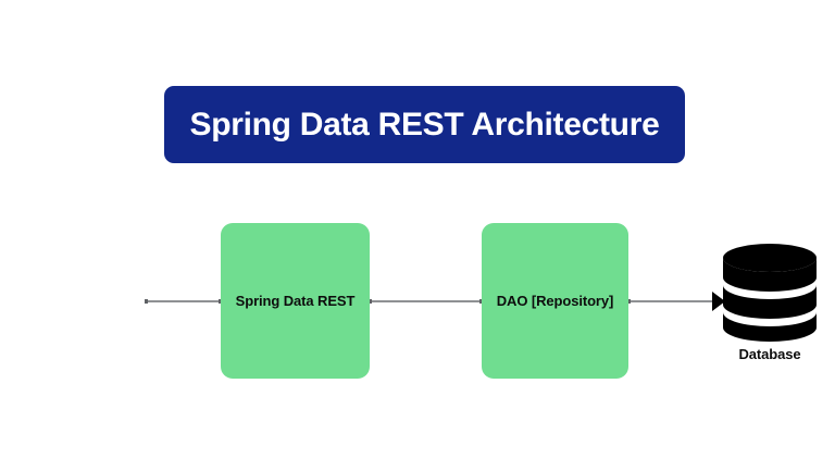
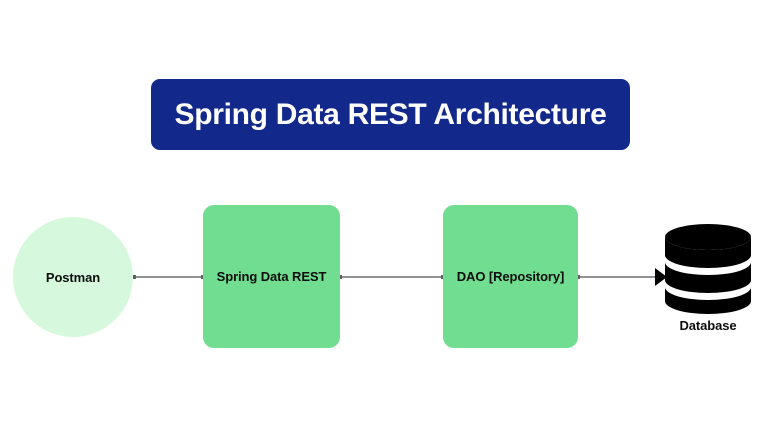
  Spring Data REST Architecture
+ Postman
  Spring Data REST
  DAO [Repository]
  Database
